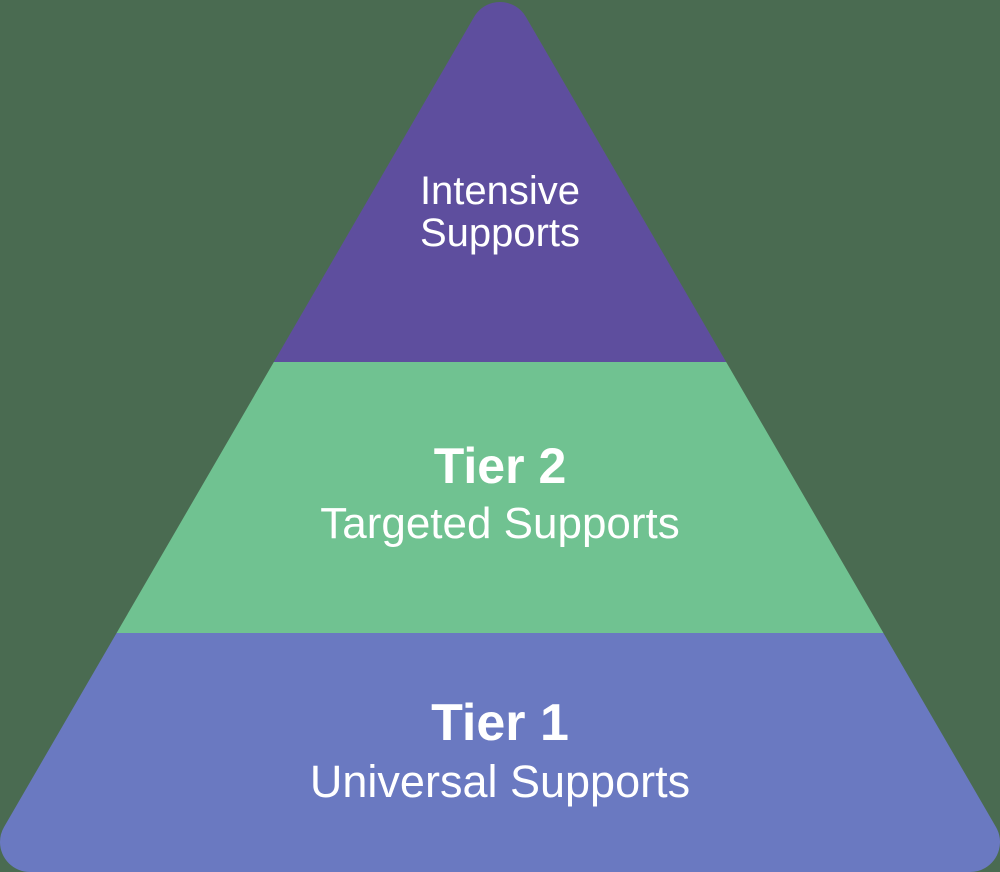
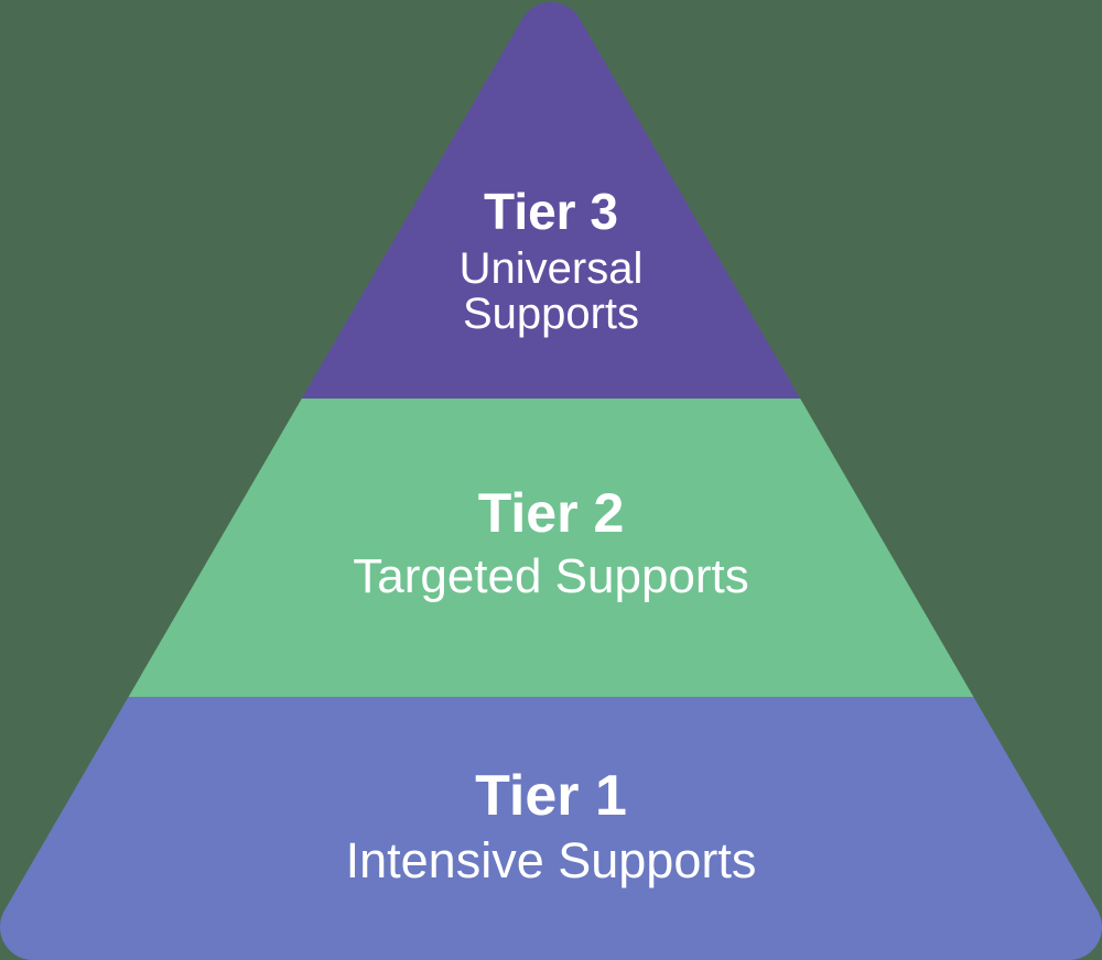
+ Tier 3
- Intensive Supports
+ Universal Supports
  Tier 2
  Targeted Supports
  Tier 1
- Universal Supports
+ Intensive Supports
